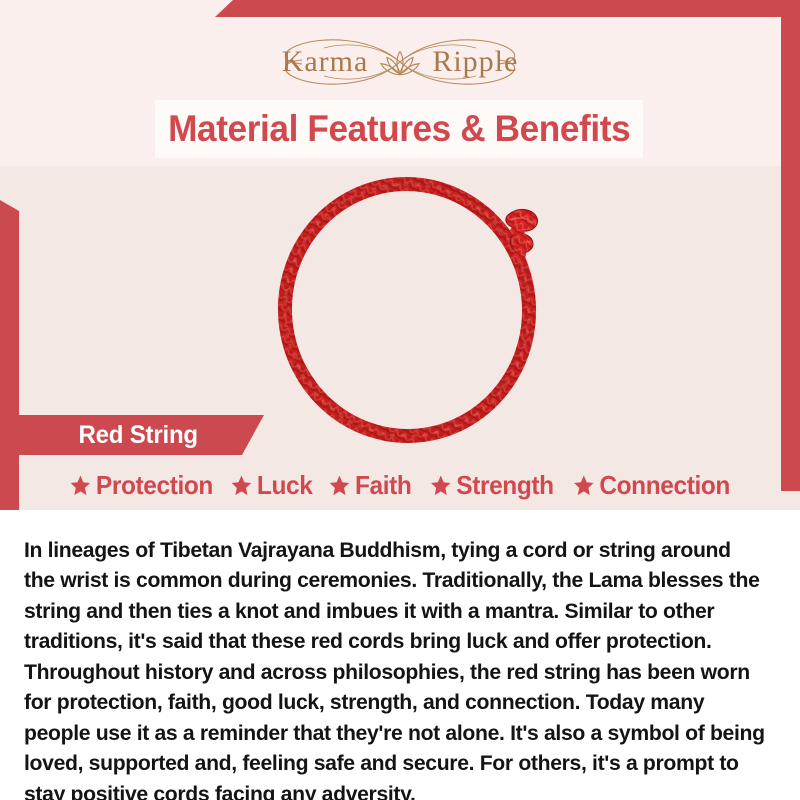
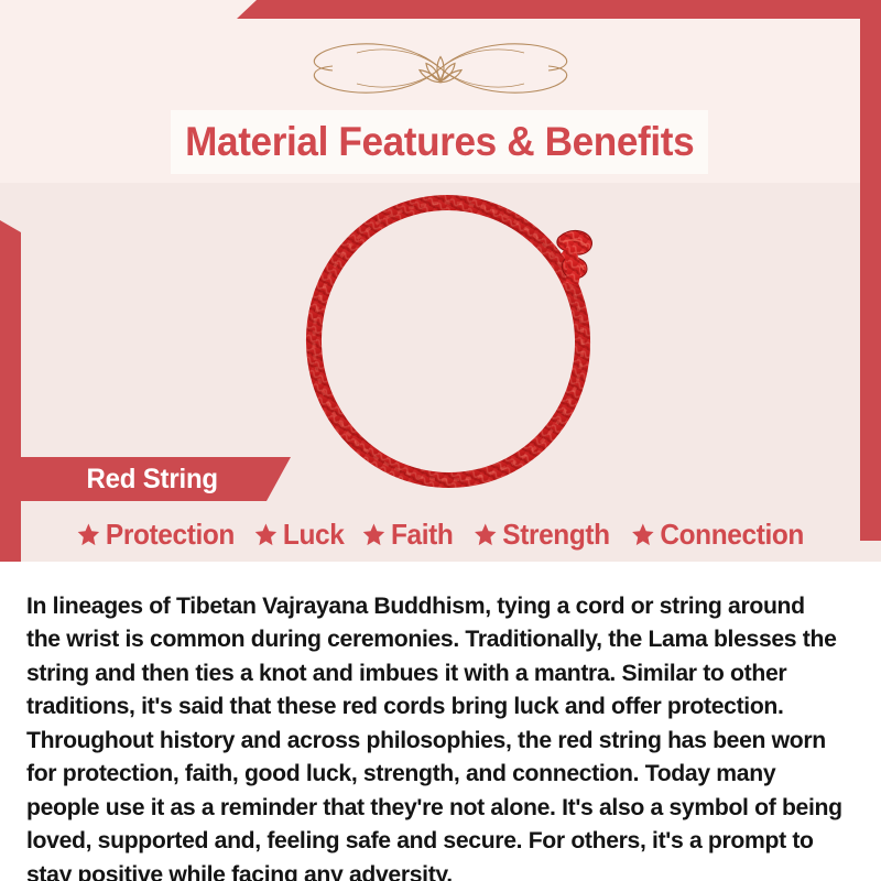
- Karma
- Ripple
  Material Features & Benefits
  Red String
  Protection
  Luck
  Faith
  Strength
  Connection
- In lineages of Tibetan Vajrayana Buddhism, tying a cord or string around the wrist is common during ceremonies. Traditionally, the Lama blesses the string and then ties a knot and imbues it with a mantra. Similar to other traditions, it's said that these red cords bring luck and offer protection. Throughout history and across philosophies, the red string has been worn for protection, faith, good luck, strength, and connection. Today many people use it as a reminder that they're not alone. It's also a symbol of being loved, supported and, feeling safe and secure. For others, it's a prompt to stay positive cords facing any adversity.
+ In lineages of Tibetan Vajrayana Buddhism, tying a cord or string around the wrist is common during ceremonies. Traditionally, the Lama blesses the string and then ties a knot and imbues it with a mantra. Similar to other traditions, it's said that these red cords bring luck and offer protection. Throughout history and across philosophies, the red string has been worn for protection, faith, good luck, strength, and connection. Today many people use it as a reminder that they're not alone. It's also a symbol of being loved, supported and, feeling safe and secure. For others, it's a prompt to stay positive while facing any adversity.
